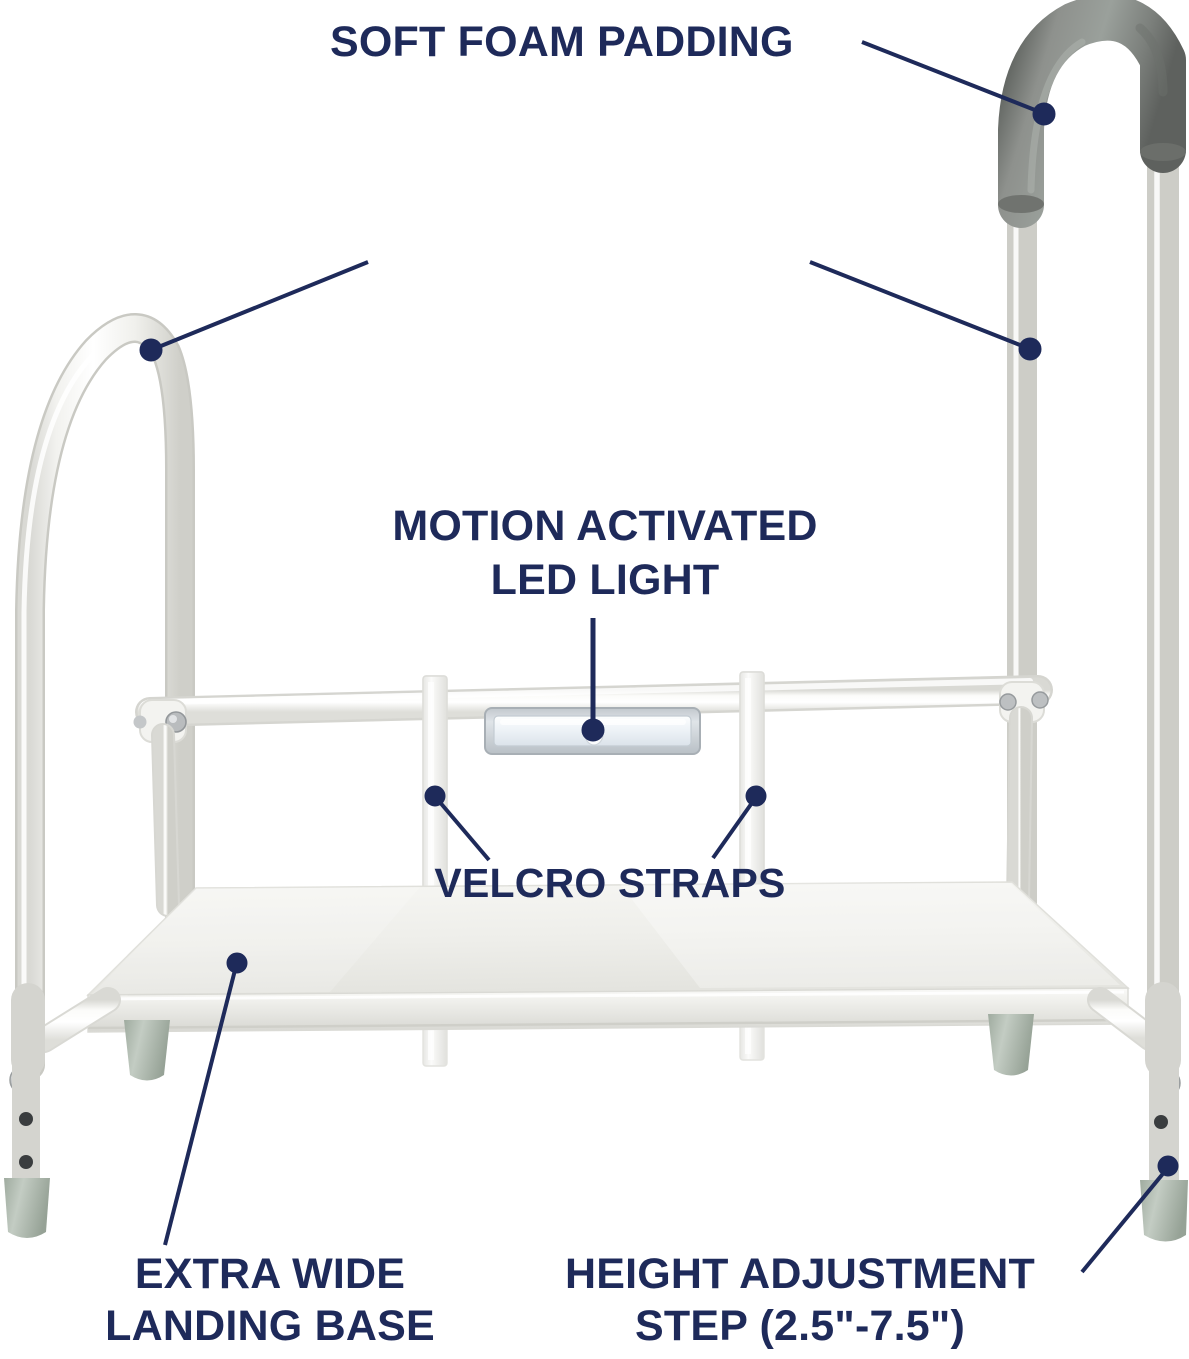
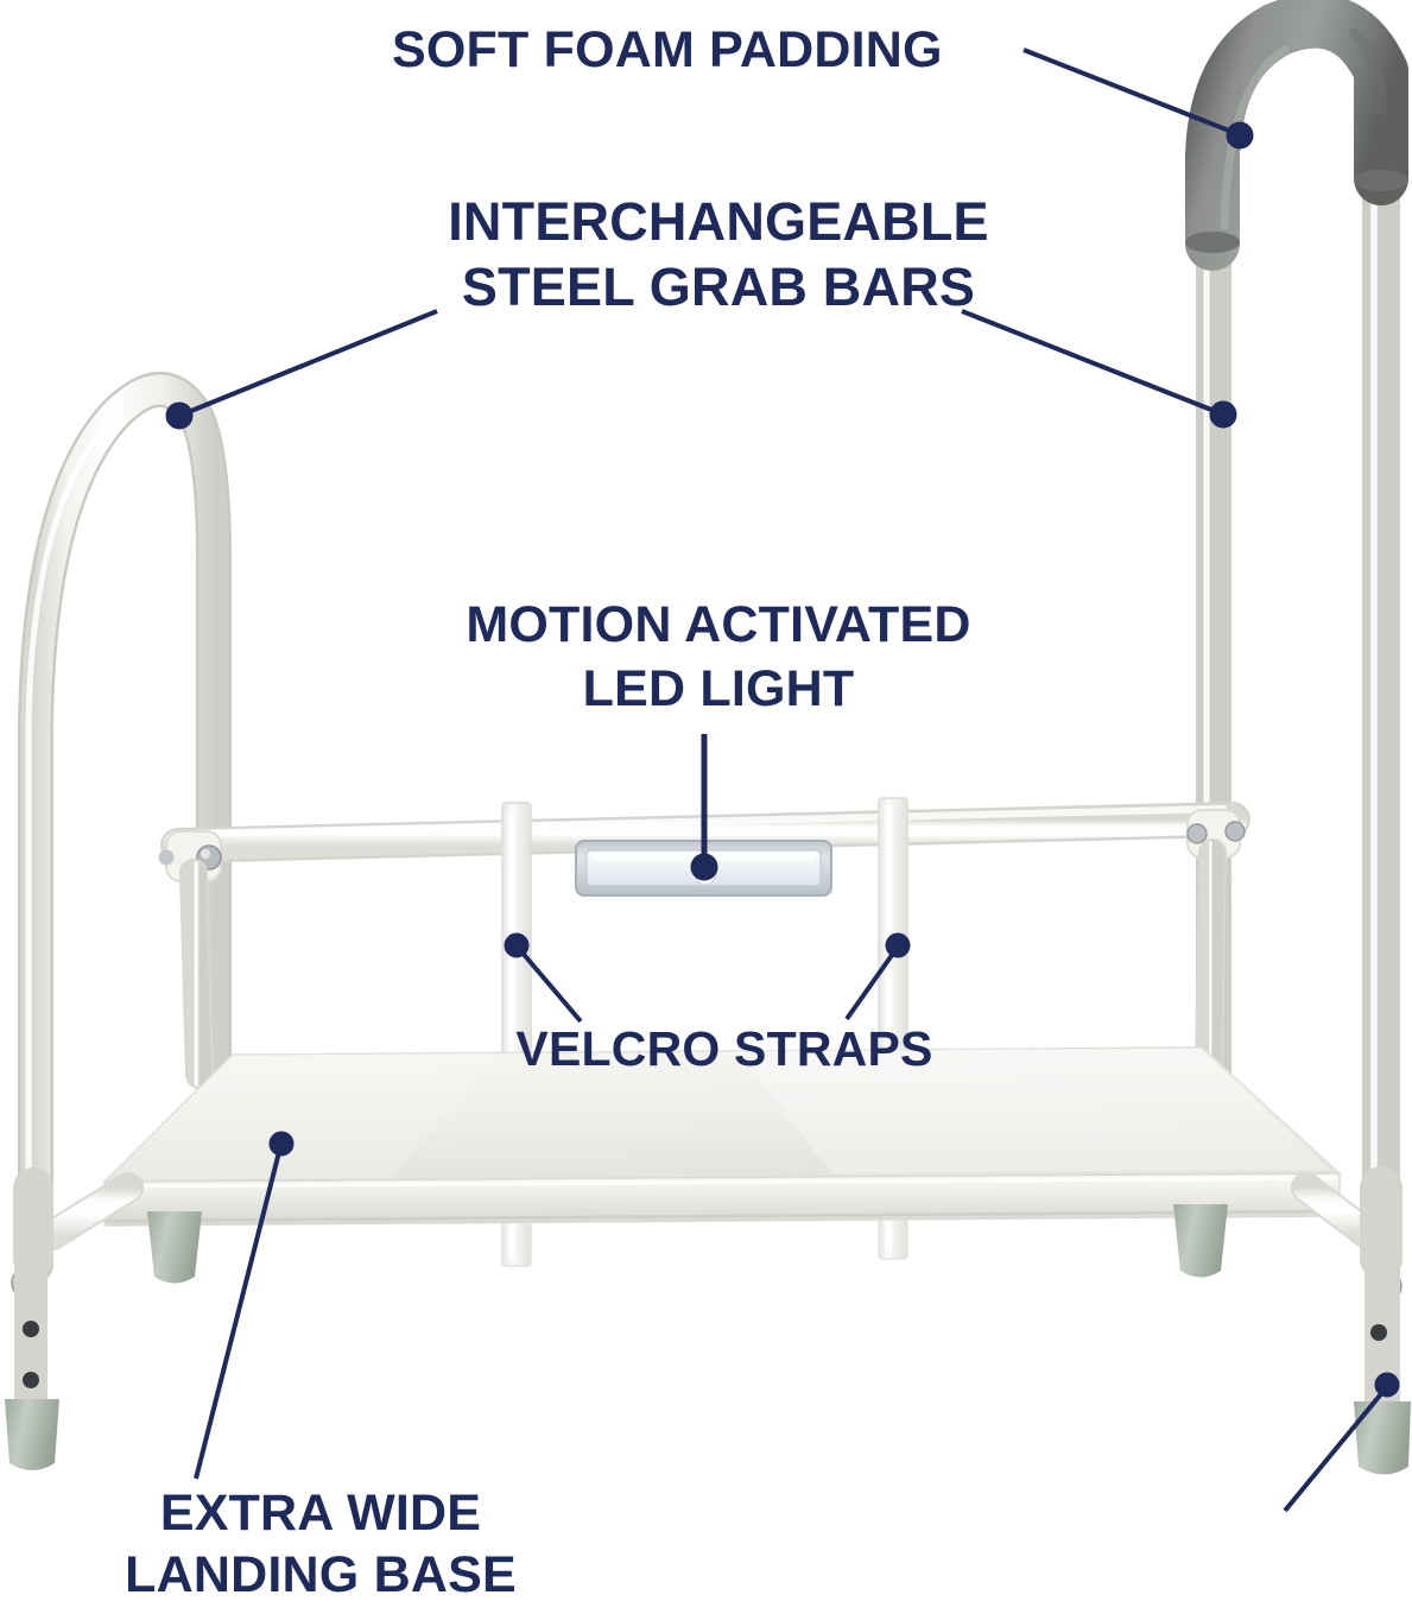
  SOFT FOAM PADDING
+ INTERCHANGEABLE
+ STEEL GRAB BARS
  MOTION ACTIVATED
  LED LIGHT
  VELCRO STRAPS
  EXTRA WIDE
  LANDING BASE
- HEIGHT ADJUSTMENT
- STEP (2.5"-7.5")
